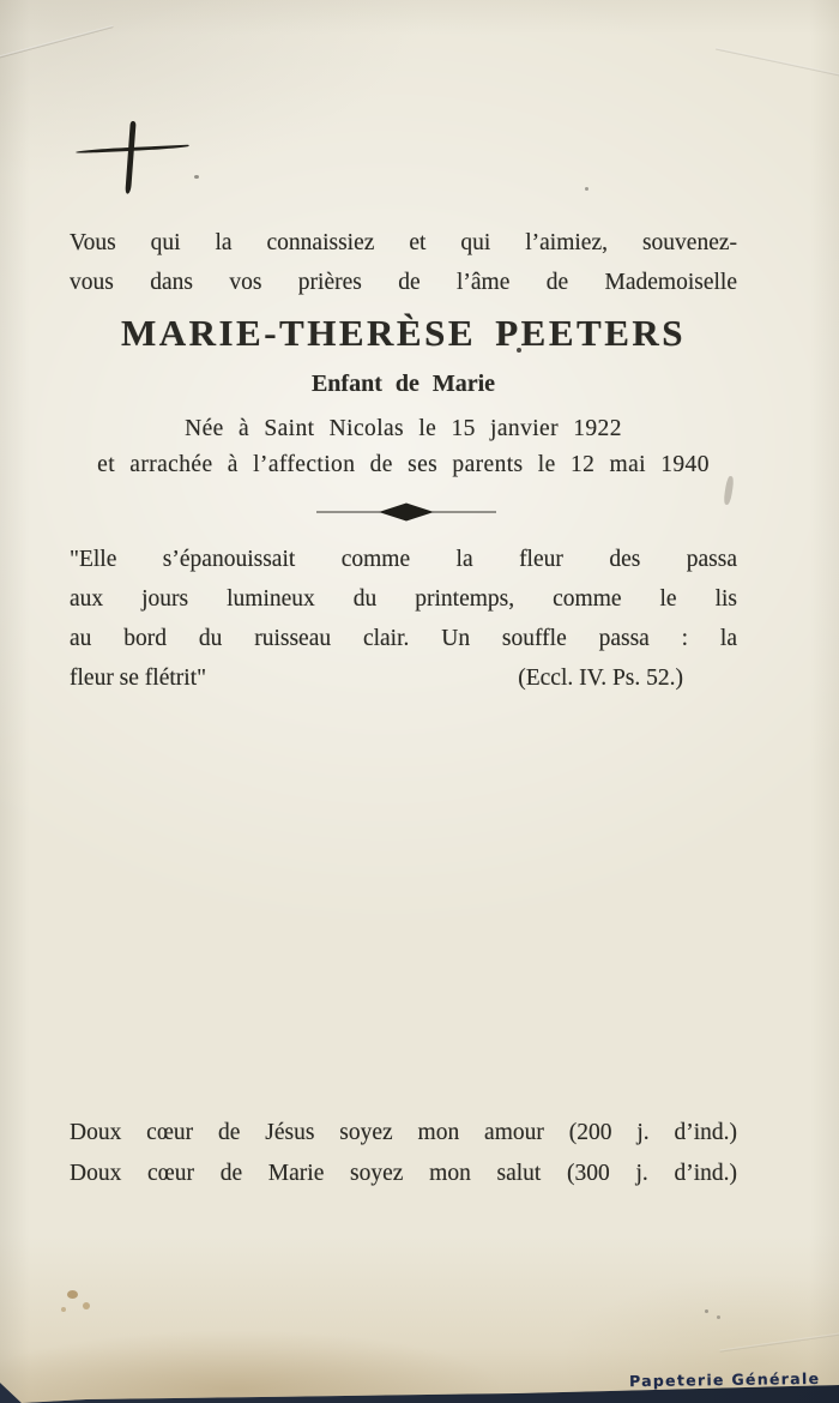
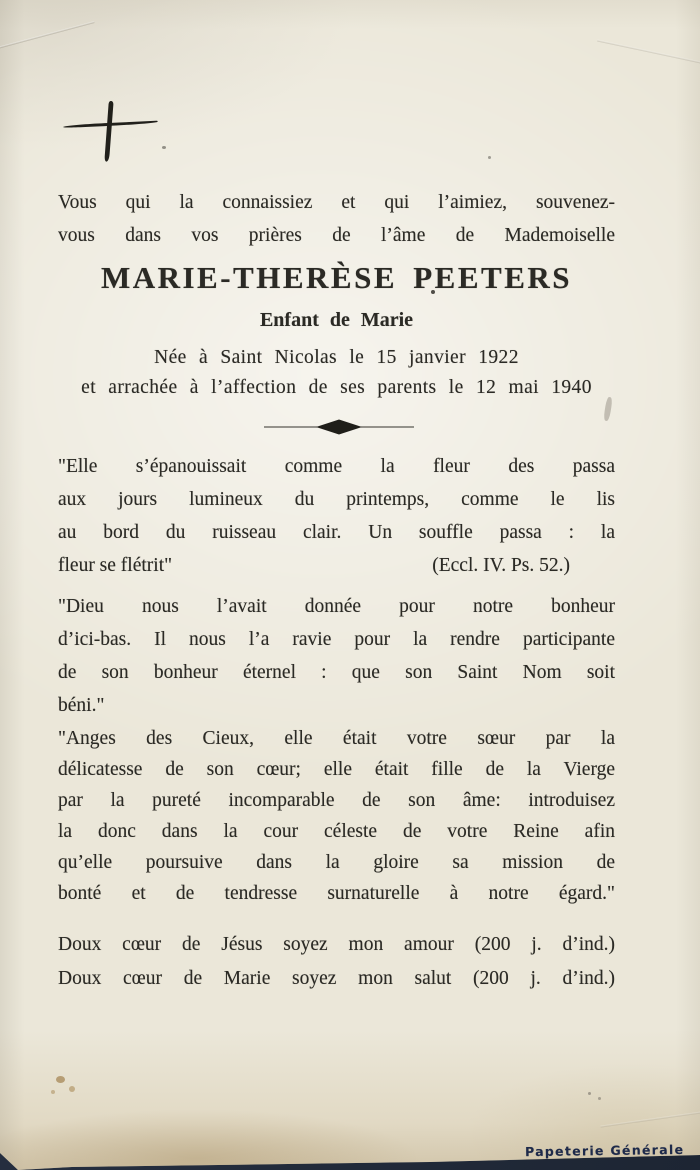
  Vous qui la connaissiez et qui l’aimiez, souvenez-
  vous dans vos prières de l’âme de Mademoiselle
  MARIE-THERÈSE PEETERS
  Enfant de Marie
  Née à Saint Nicolas le 15 janvier 1922
  et arrachée à l’affection de ses parents le 12 mai 1940
  "Elle s’épanouissait comme la fleur des passa
  aux jours lumineux du printemps, comme le lis
  au bord du ruisseau clair. Un souffle passa : la
  fleur se flétrit"
  (Eccl. IV. Ps. 52.)
+ "Dieu nous l’avait donnée pour notre bonheur
+ d’ici-bas. Il nous l’a ravie pour la rendre participante
+ de son bonheur éternel : que son Saint Nom soit
+ béni."
+ "Anges des Cieux, elle était votre sœur par la
+ délicatesse de son cœur; elle était fille de la Vierge
+ par la pureté incomparable de son âme: introduisez
+ la donc dans la cour céleste de votre Reine afin
+ qu’elle poursuive dans la gloire sa mission de
+ bonté et de tendresse surnaturelle à notre égard."
  Doux cœur de Jésus soyez mon amour (200 j. d’ind.)
- Doux cœur de Marie soyez mon salut (300 j. d’ind.)
+ Doux cœur de Marie soyez mon salut (200 j. d’ind.)
  Papeterie Générale
